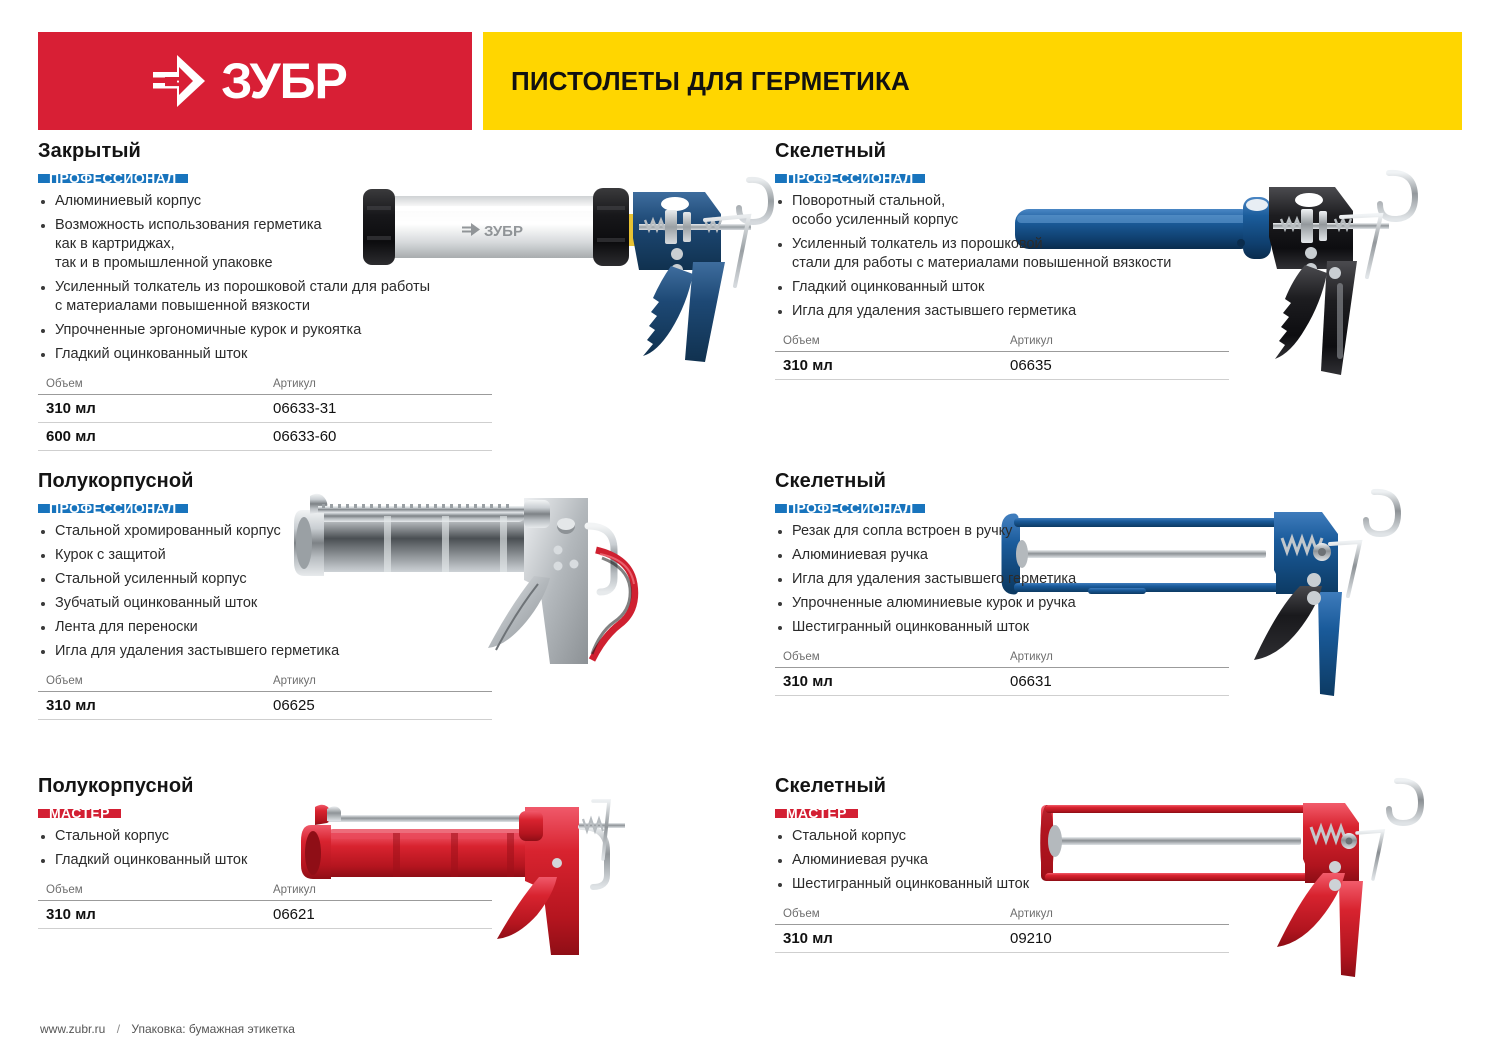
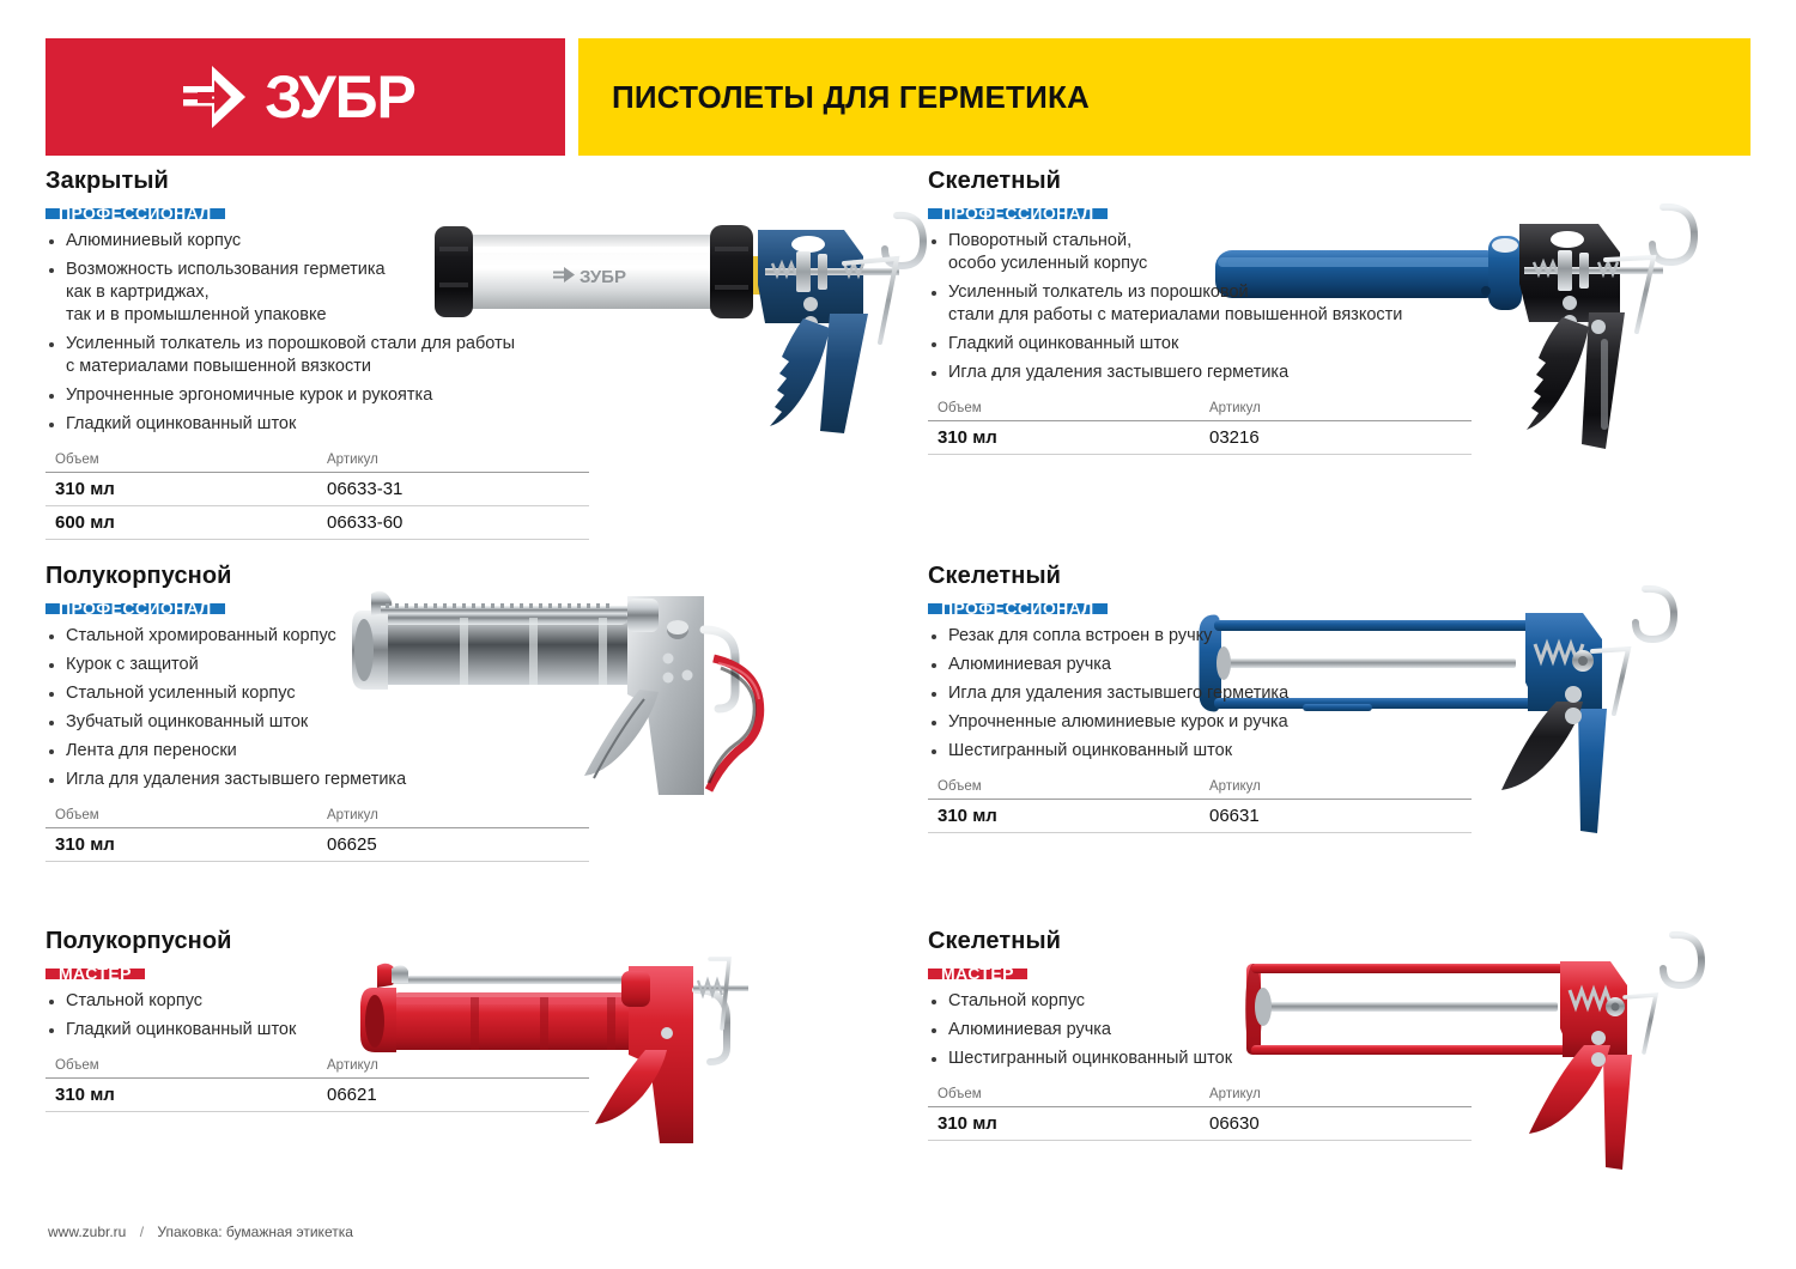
  ЗУБР
  ПИСТОЛЕТЫ ДЛЯ ГЕРМЕТИКА
  Закрытый
  ПРОФЕССИОНАЛ
  Алюминиевый корпус
  Возможность использования герметика
  как в картриджах,
  так и в промышленной упаковке
  Усиленный толкатель из порошковой стали для работы
  с материалами повышенной вязкости
  Упрочненные эргономичные курок и рукоятка
  Гладкий оцинкованный шток
  Объем	Артикул
  310 мл	06633-31
  600 мл	06633-60
  Полукорпусной
  ПРОФЕССИОНАЛ
  Стальной хромированный корпус
  Курок с защитой
  Стальной усиленный корпус
  Зубчатый оцинкованный шток
  Лента для переноски
  Игла для удаления застывшего герметика
  Объем	Артикул
  310 мл	06625
  Полукорпусной
  МАСТЕР
  Стальной корпус
  Гладкий оцинкованный шток
  Объем	Артикул
  310 мл	06621
  Скелетный
  ПРОФЕССИОНАЛ
  Поворотный стальной,
  особо усиленный корпус
  Усиленный толкатель из порошковой
  стали для работы с материалами повышенной вязкости
  Гладкий оцинкованный шток
  Игла для удаления застывшего герметика
  Объем	Артикул
- 310 мл	06635
+ 310 мл	03216
  Скелетный
  ПРОФЕССИОНАЛ
  Резак для сопла встроен в ручку
  Алюминиевая ручка
  Игла для удаления застывшего герметика
  Упрочненные алюминиевые курок и ручка
  Шестигранный оцинкованный шток
  Объем	Артикул
  310 мл	06631
  Скелетный
  МАСТЕР
  Стальной корпус
  Алюминиевая ручка
  Шестигранный оцинкованный шток
  Объем	Артикул
- 310 мл	09210
+ 310 мл	06630
  www.zubr.ru / Упаковка: бумажная этикетка
